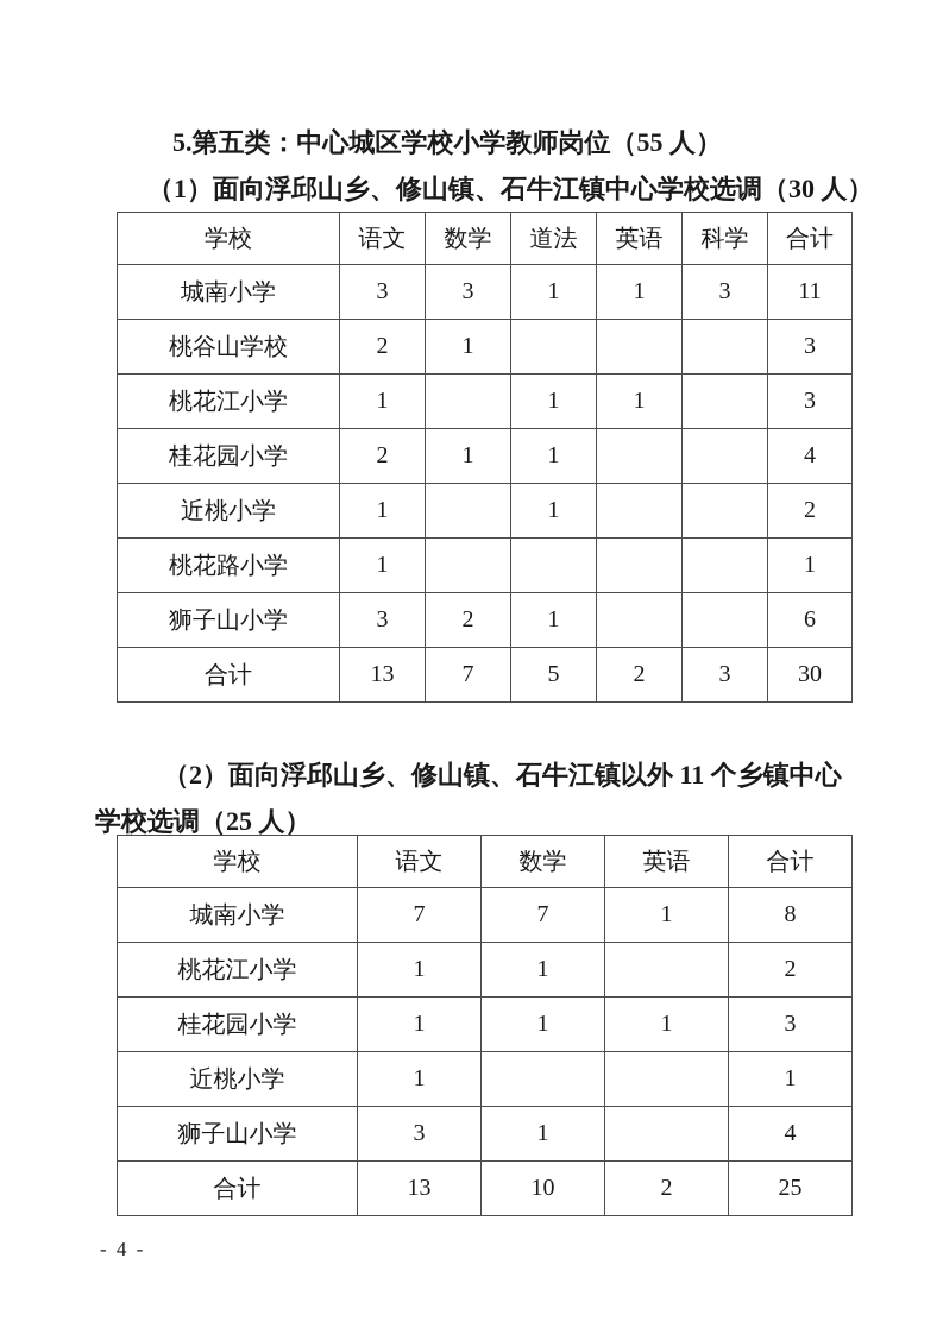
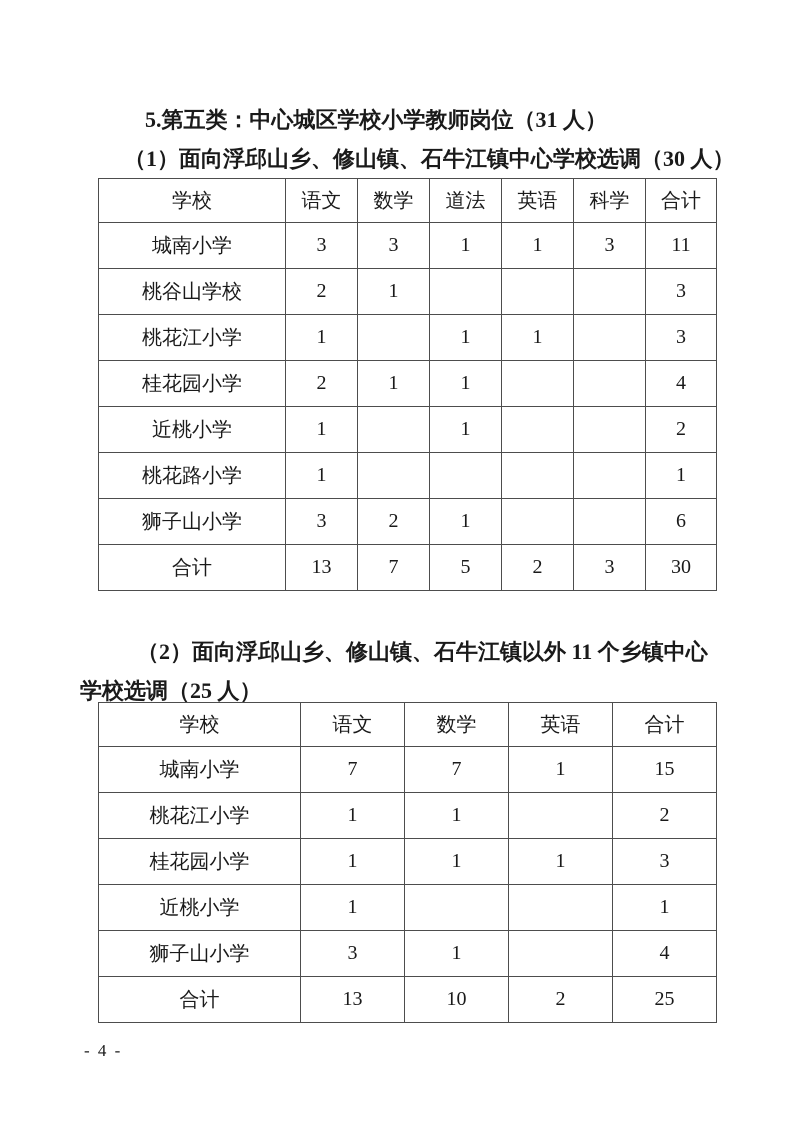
- 5.第五类：中心城区学校小学教师岗位（55 人）
+ 5.第五类：中心城区学校小学教师岗位（31 人）
  （1）面向浮邱山乡、修山镇、石牛江镇中心学校选调（30 人）
  学校	语文	数学	道法	英语	科学	合计
  城南小学	3	3	1	1	3	11
  桃谷山学校	2	1				3
  桃花江小学	1		1	1		3
  桂花园小学	2	1	1			4
  近桃小学	1		1			2
  桃花路小学	1					1
  狮子山小学	3	2	1			6
  合计	13	7	5	2	3	30
  （2）面向浮邱山乡、修山镇、石牛江镇以外 11 个乡镇中心
  学校选调（25 人）
  学校	语文	数学	英语	合计
- 城南小学	7	7	1	8
+ 城南小学	7	7	1	15
  桃花江小学	1	1		2
  桂花园小学	1	1	1	3
  近桃小学	1			1
  狮子山小学	3	1		4
  合计	13	10	2	25
  - 4 -
